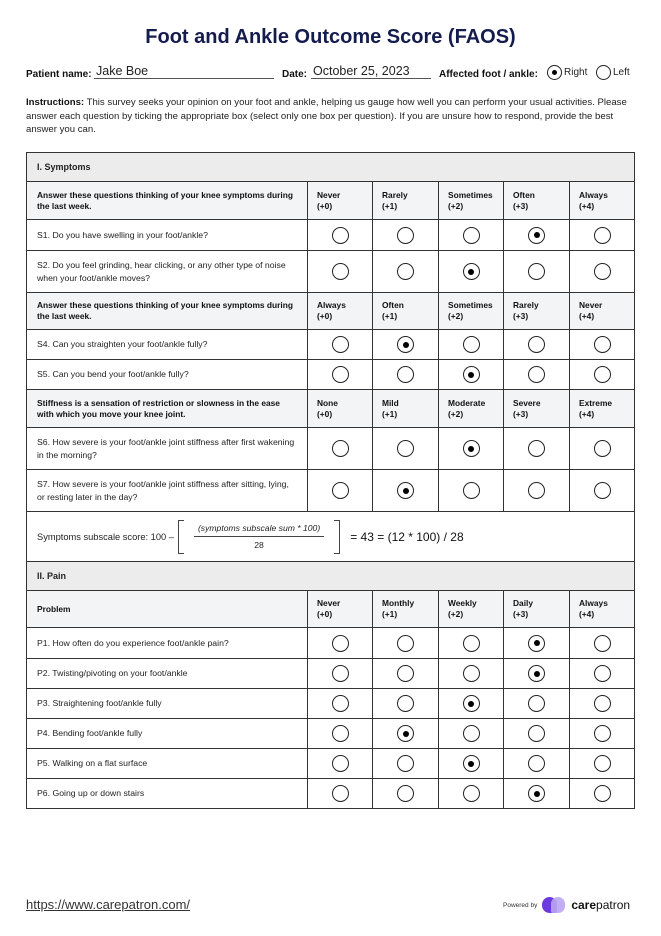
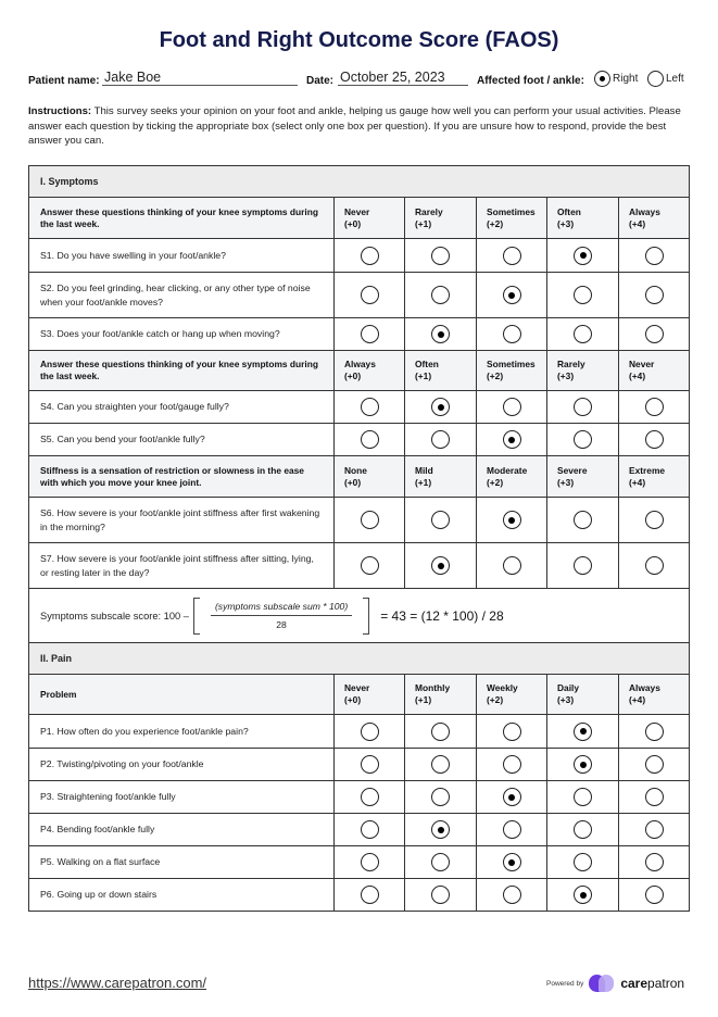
- Foot and Ankle Outcome Score (FAOS)
+ Foot and Right Outcome Score (FAOS)
  Patient name:
  Jake Boe
  Date:
  October 25, 2023
  Affected foot / ankle:
  Right
  Left
  Instructions: This survey seeks your opinion on your foot and ankle, helping us gauge how well you can perform your usual activities. Please answer each question by ticking the appropriate box (select only one box per question). If you are unsure how to respond, provide the best answer you can.
  I. Symptoms
  Answer these questions thinking of your knee symptoms during the last week.	Never(+0)	Rarely(+1)	Sometimes(+2)	Often(+3)	Always(+4)
  S1. Do you have swelling in your foot/ankle?
  S2. Do you feel grinding, hear clicking, or any other type of noise when your foot/ankle moves?
+ S3. Does your foot/ankle catch or hang up when moving?
  Answer these questions thinking of your knee symptoms during the last week.	Always(+0)	Often(+1)	Sometimes(+2)	Rarely(+3)	Never(+4)
- S4. Can you straighten your foot/ankle fully?
+ S4. Can you straighten your foot/gauge fully?
  S5. Can you bend your foot/ankle fully?
  Stiffness is a sensation of restriction or slowness in the ease with which you move your knee joint.	None(+0)	Mild(+1)	Moderate(+2)	Severe(+3)	Extreme(+4)
  S6. How severe is your foot/ankle joint stiffness after first wakening in the morning?
  S7. How severe is your foot/ankle joint stiffness after sitting, lying, or resting later in the day?
  Symptoms subscale score: 100 –(symptoms subscale sum * 100)28= 43 = (12 * 100) / 28
  II. Pain
  Problem	Never(+0)	Monthly(+1)	Weekly(+2)	Daily(+3)	Always(+4)
  P1. How often do you experience foot/ankle pain?
  P2. Twisting/pivoting on your foot/ankle
  P3. Straightening foot/ankle fully
  P4. Bending foot/ankle fully
  P5. Walking on a flat surface
  P6. Going up or down stairs
  https://www.carepatron.com/
  carepatron
